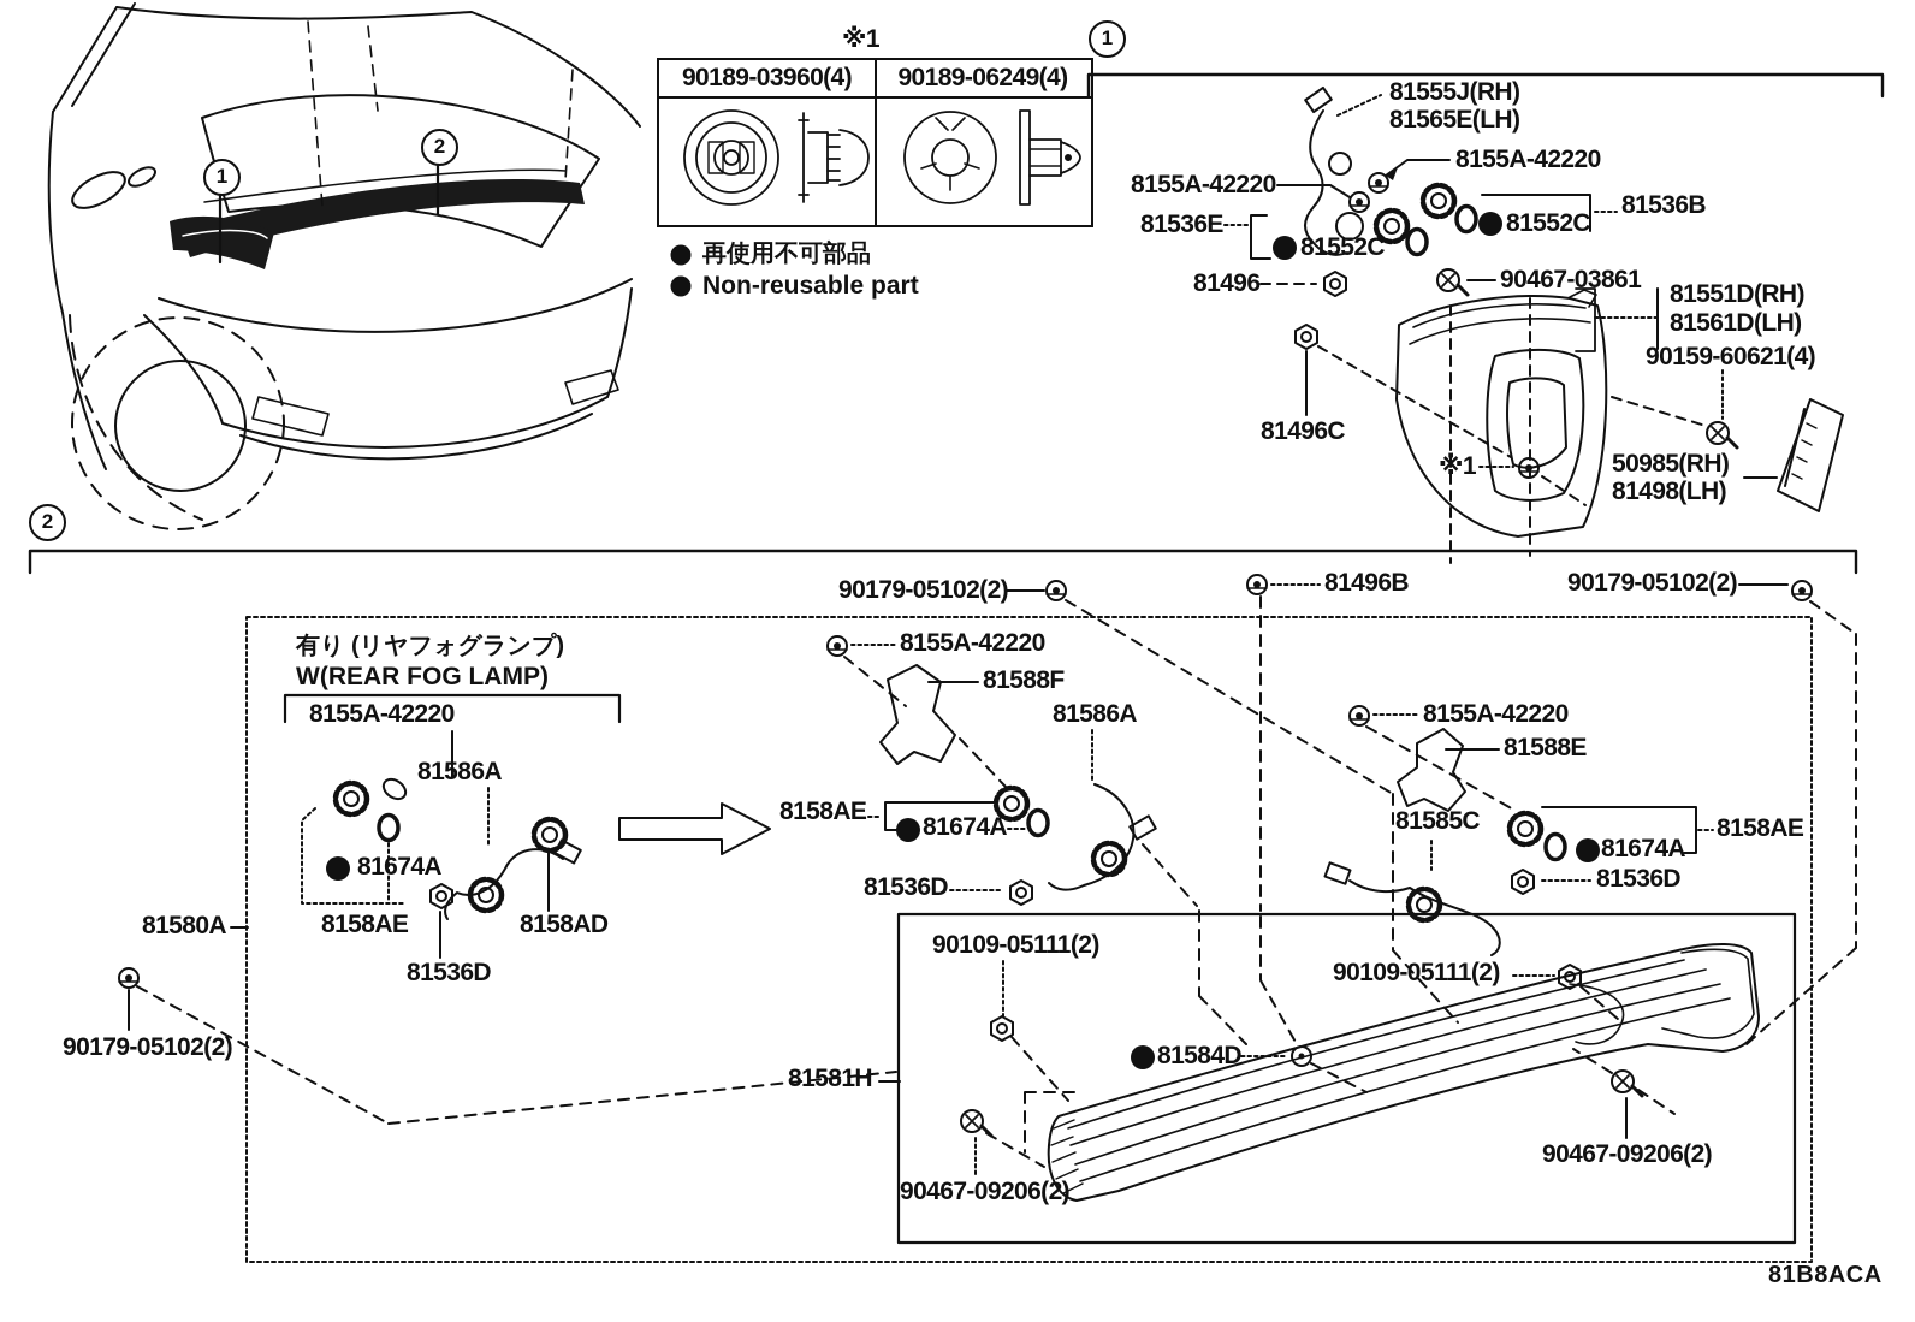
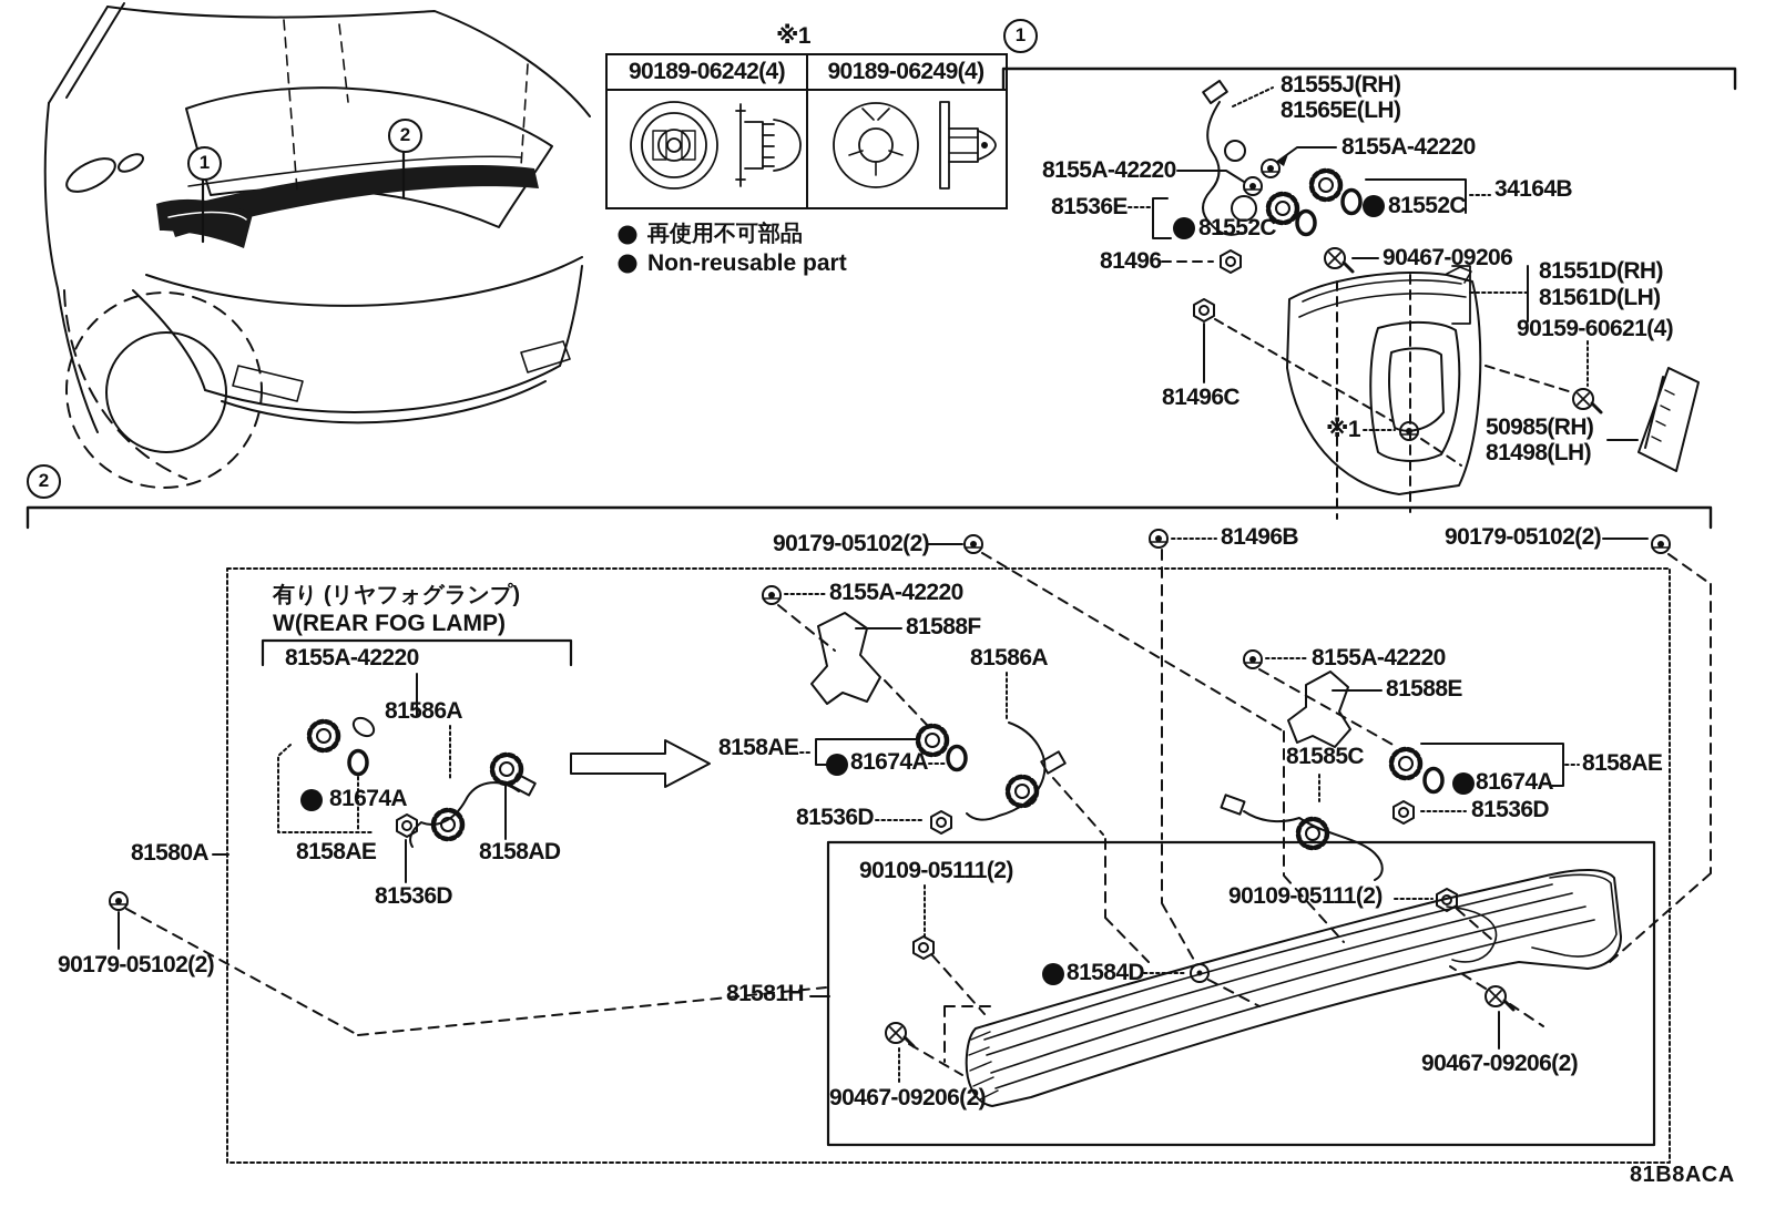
  1
  2
  1
  2
- 90189-03960(4)
+ 90189-06242(4)
  90189-06249(4)
  ※1
  再使用不可部品
  Non-reusable part
  81555J(RH)
  81565E(LH)
  8155A-42220
  8155A-42220
- 81536B
+ 34164B
  81536E
  81552C
  81552C
  81496
- 90467-03861
+ 90467-09206
  81551D(RH)
  81561D(LH)
  90159-60621(4)
  81496C
  ※1
  50985(RH)
  81498(LH)
  90179-05102(2)
  81496B
  90179-05102(2)
  有り (リヤフォグランプ)
  W(REAR FOG LAMP)
  8155A-42220
  81586A
  81674A
  8158AE
  8158AD
  81536D
  81580A
  90179-05102(2)
  8155A-42220
  81588F
  81586A
  8158AE
  81674A
  81536D
  8155A-42220
  81588E
  81585C
  81674A
  8158AE
  81536D
  90109-05111(2)
  90109-05111(2)
  81584D
  81581H
  90467-09206(2)
  90467-09206(2)
  81B8ACA
